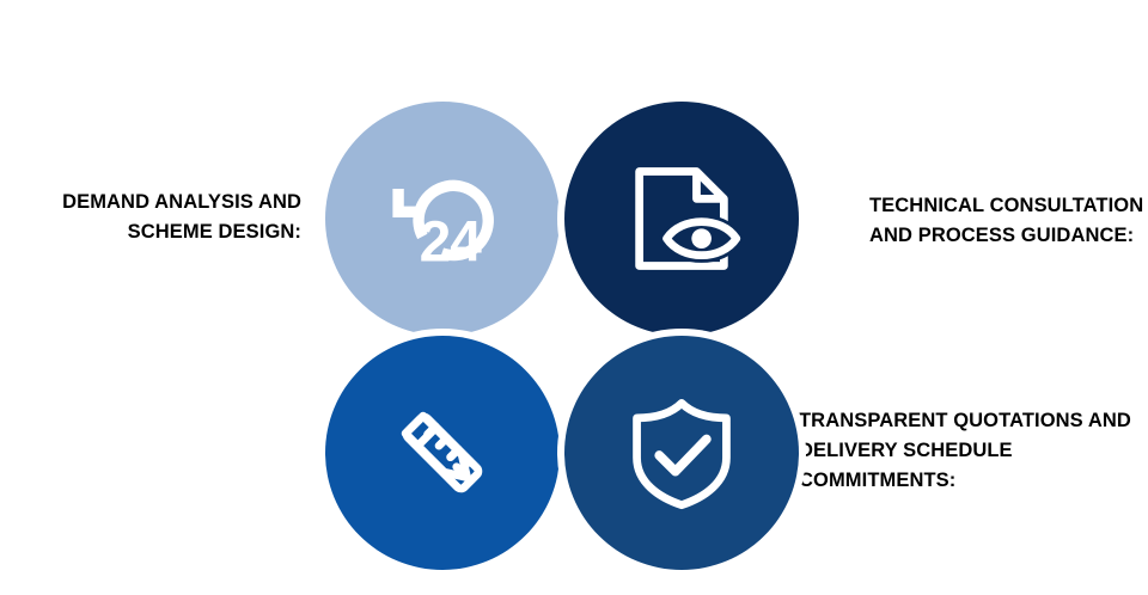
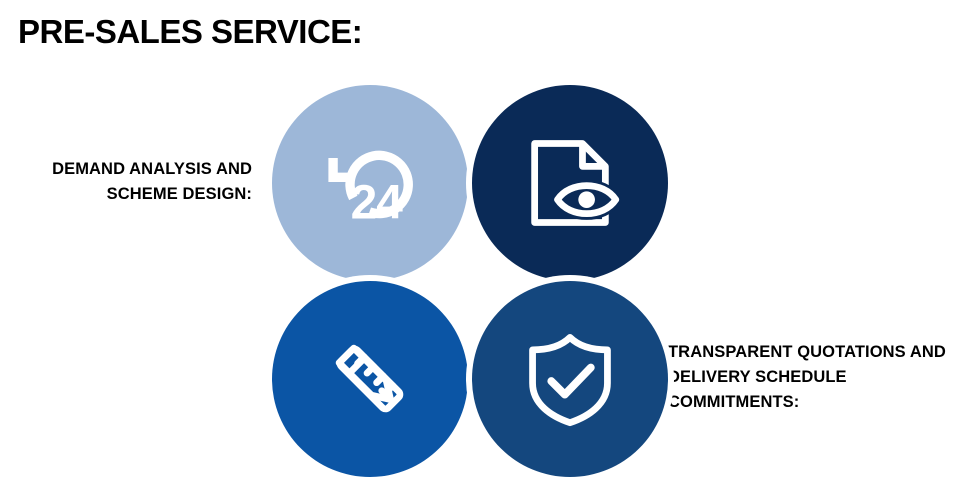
+ PRE-SALES SERVICE:
  24
  DEMAND ANALYSIS AND SCHEME DESIGN:
- TECHNICAL CONSULTATION AND PROCESS GUIDANCE:
  TRANSPARENT QUOTATIONS AND DELIVERY SCHEDULE COMMITMENTS:
